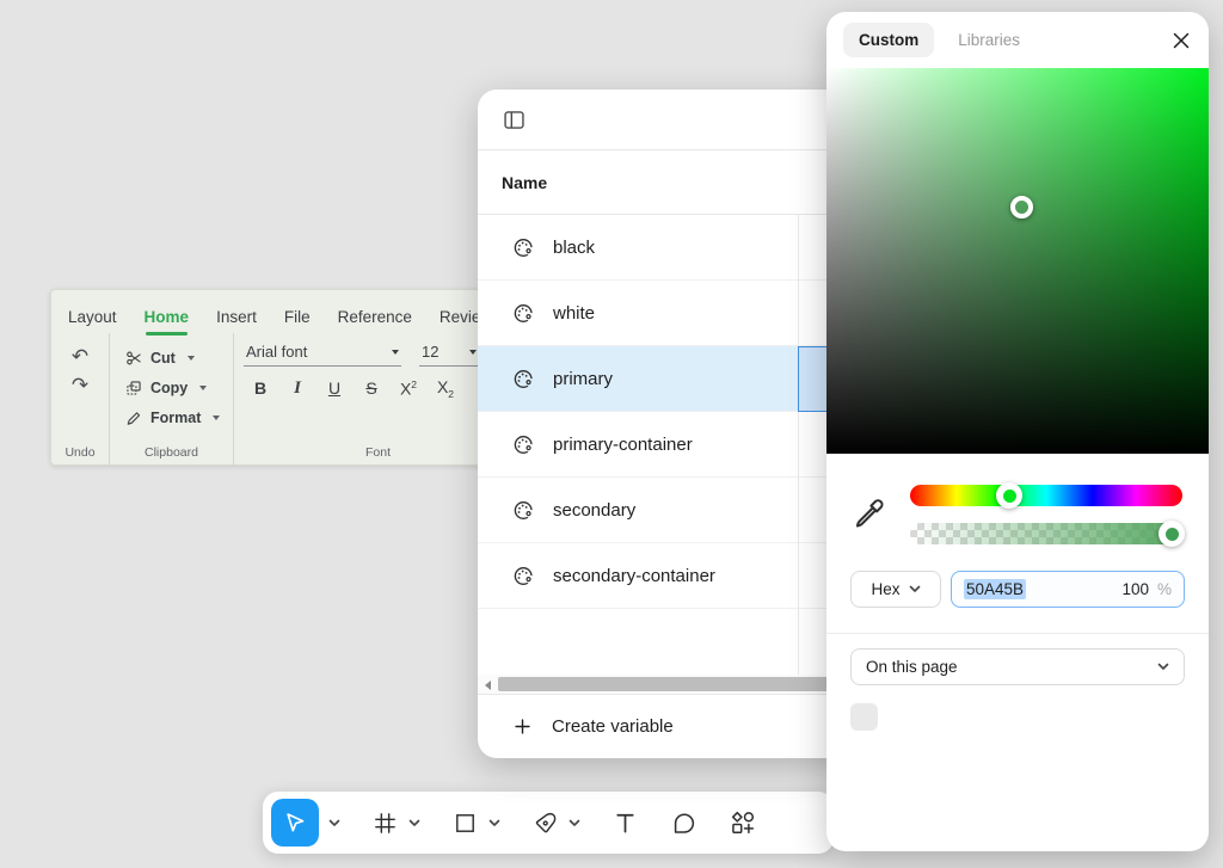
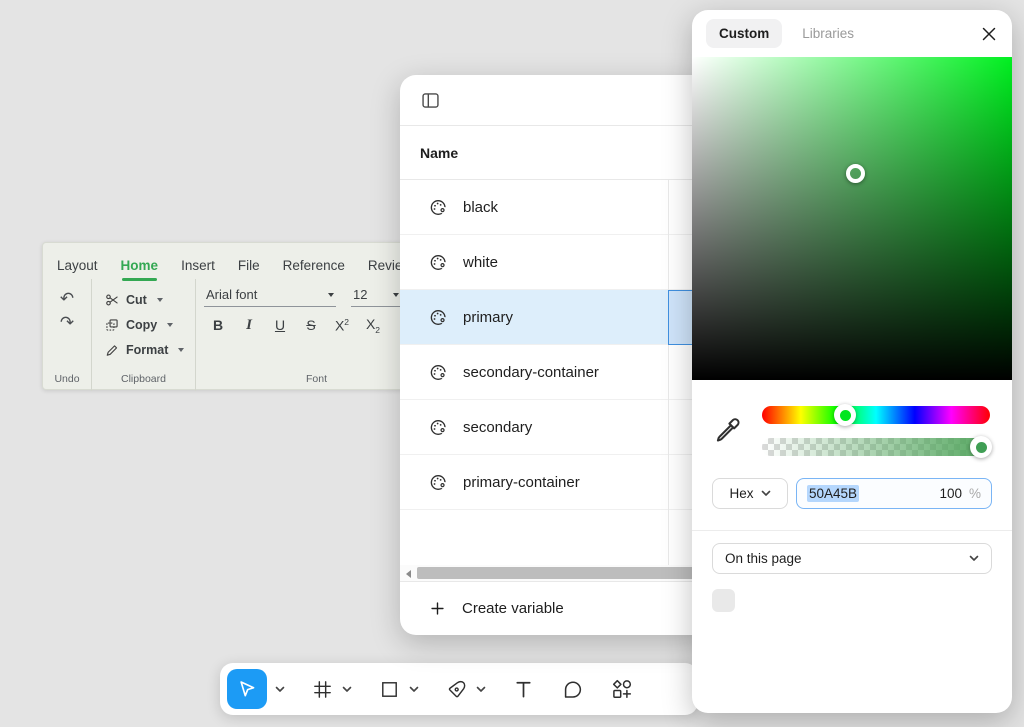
  Layout
  Home
  Insert
  File
  Reference
  Revie
  ↶
  ↷
  Undo
  Cut
  Copy
  Format
  Clipboard
  Arial font
  12
  B
  I
  U
  S
  X2
  X2
  Font
  Name
  black
  white
  primary
- primary-container
+ secondary-container
  secondary
- secondary-container
+ primary-container
  Create variable
  Custom
  Libraries
  Hex
  50A45B
  100
  %
  On this page
